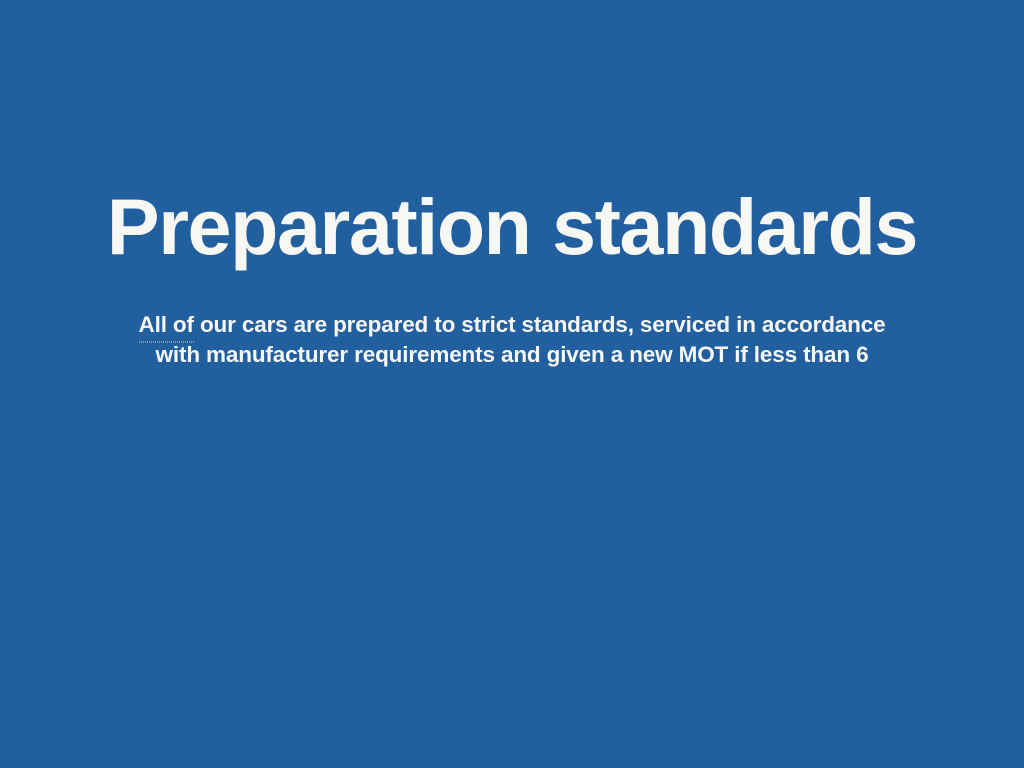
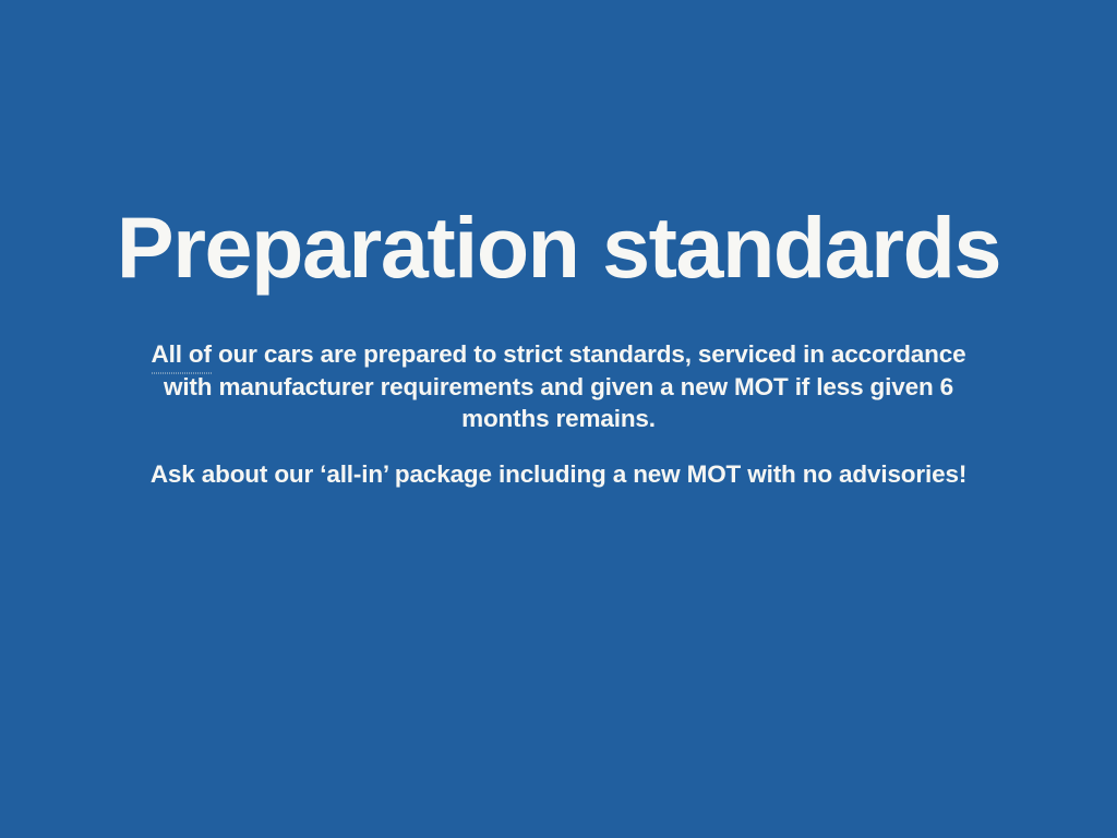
  Preparation standards
  All of our cars are prepared to strict standards, serviced in accordance
- with manufacturer requirements and given a new MOT if less than 6
+ with manufacturer requirements and given a new MOT if less given 6
+ months remains.
+ Ask about our ‘all-in’ package including a new MOT with no advisories!
